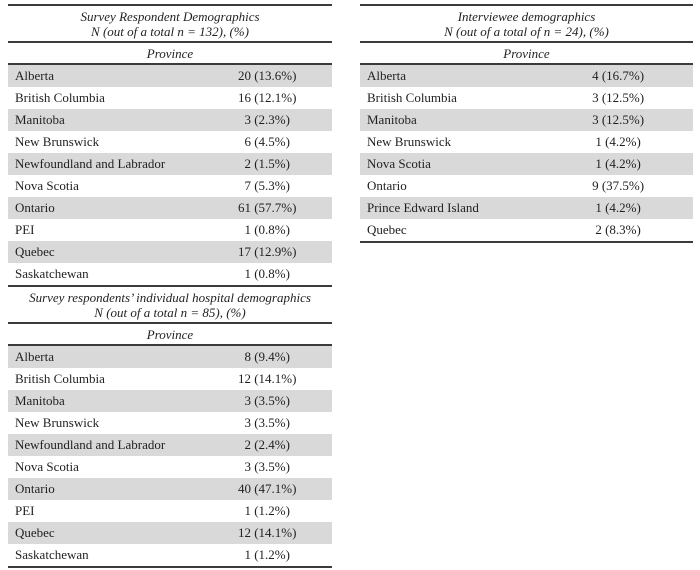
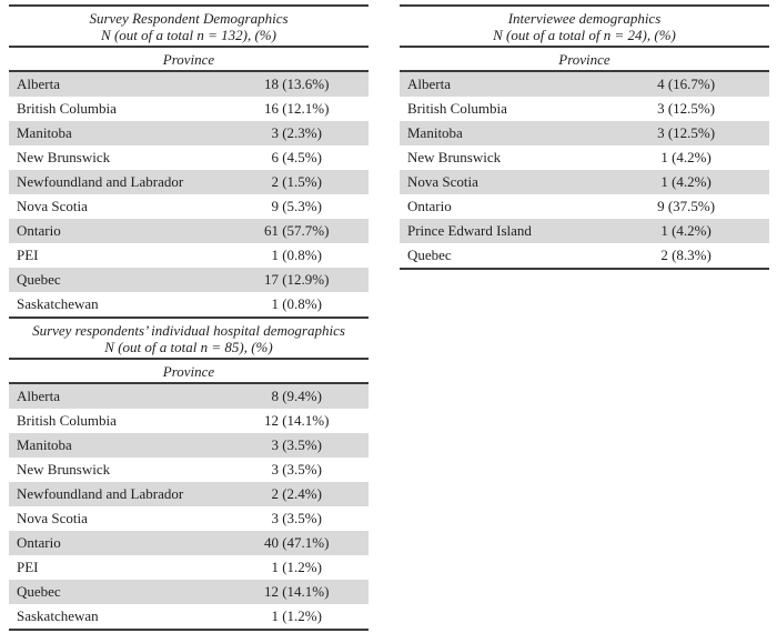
  Survey Respondent Demographics
  N (out of a total n = 132), (%)
  Province
  Alberta
- 20 (13.6%)
+ 18 (13.6%)
  British Columbia
  16 (12.1%)
  Manitoba
  3 (2.3%)
  New Brunswick
  6 (4.5%)
  Newfoundland and Labrador
  2 (1.5%)
  Nova Scotia
- 7 (5.3%)
+ 9 (5.3%)
  Ontario
  61 (57.7%)
  PEI
  1 (0.8%)
  Quebec
  17 (12.9%)
  Saskatchewan
  1 (0.8%)
  Survey respondents’ individual hospital demographics
  N (out of a total n = 85), (%)
  Province
  Alberta
  8 (9.4%)
  British Columbia
  12 (14.1%)
  Manitoba
  3 (3.5%)
  New Brunswick
  3 (3.5%)
  Newfoundland and Labrador
  2 (2.4%)
  Nova Scotia
  3 (3.5%)
  Ontario
  40 (47.1%)
  PEI
  1 (1.2%)
  Quebec
  12 (14.1%)
  Saskatchewan
  1 (1.2%)
  Interviewee demographics
  N (out of a total of n = 24), (%)
  Province
  Alberta
  4 (16.7%)
  British Columbia
  3 (12.5%)
  Manitoba
  3 (12.5%)
  New Brunswick
  1 (4.2%)
  Nova Scotia
  1 (4.2%)
  Ontario
  9 (37.5%)
  Prince Edward Island
  1 (4.2%)
  Quebec
  2 (8.3%)
